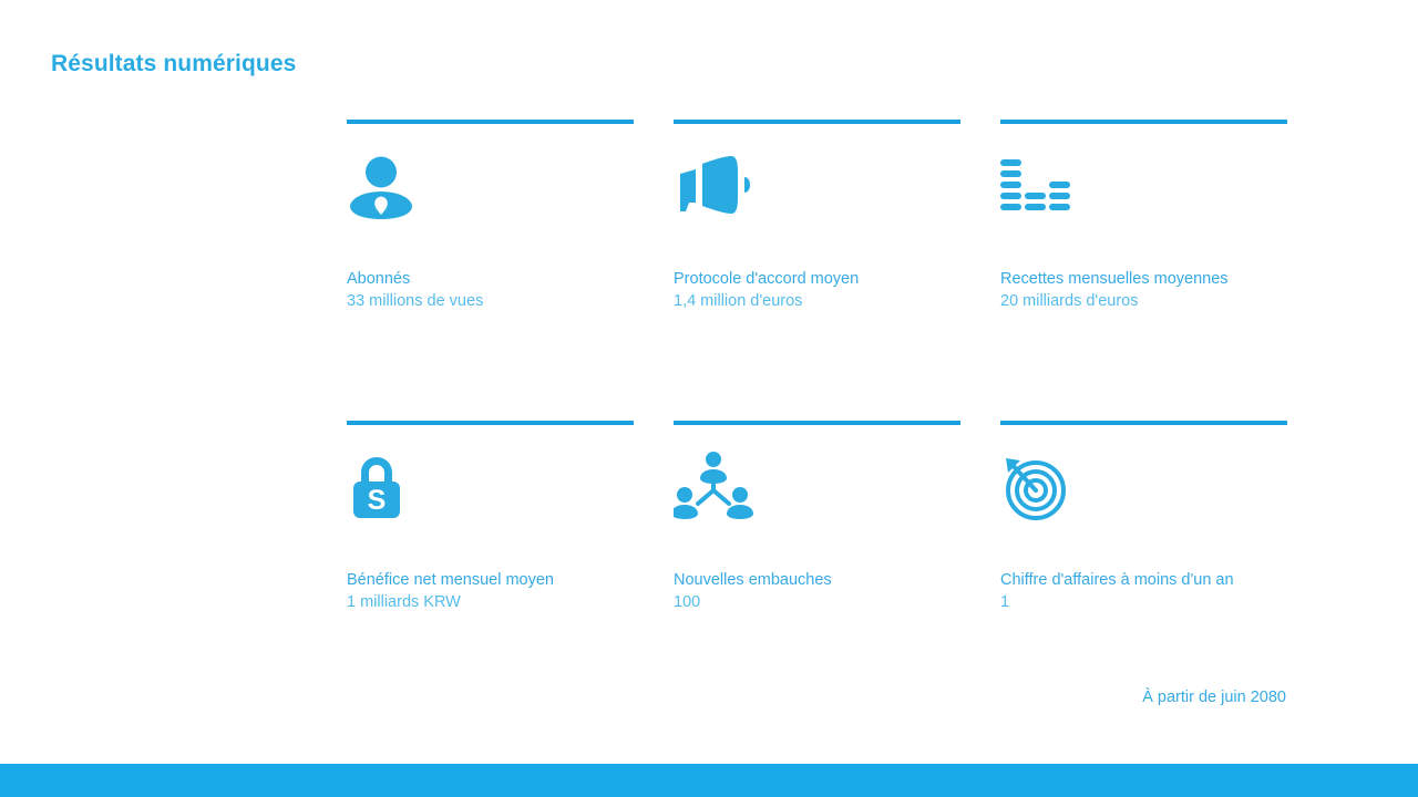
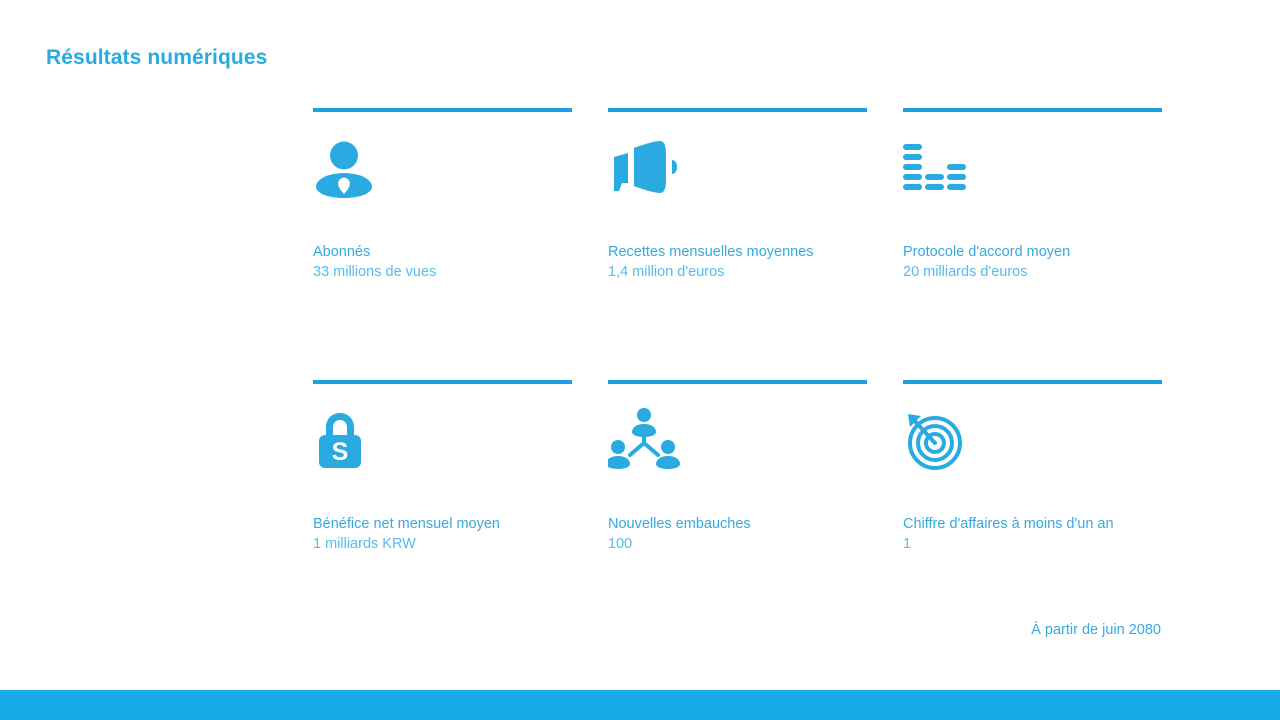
  Résultats numériques
  Abonnés
  33 millions de vues
- Protocole d'accord moyen
+ Recettes mensuelles moyennes
  1,4 million d'euros
- Recettes mensuelles moyennes
+ Protocole d'accord moyen
  20 milliards d'euros
  S
  Bénéfice net mensuel moyen
  1 milliards KRW
  Nouvelles embauches
  100
  Chiffre d'affaires à moins d'un an
  1
  À partir de juin 2080
